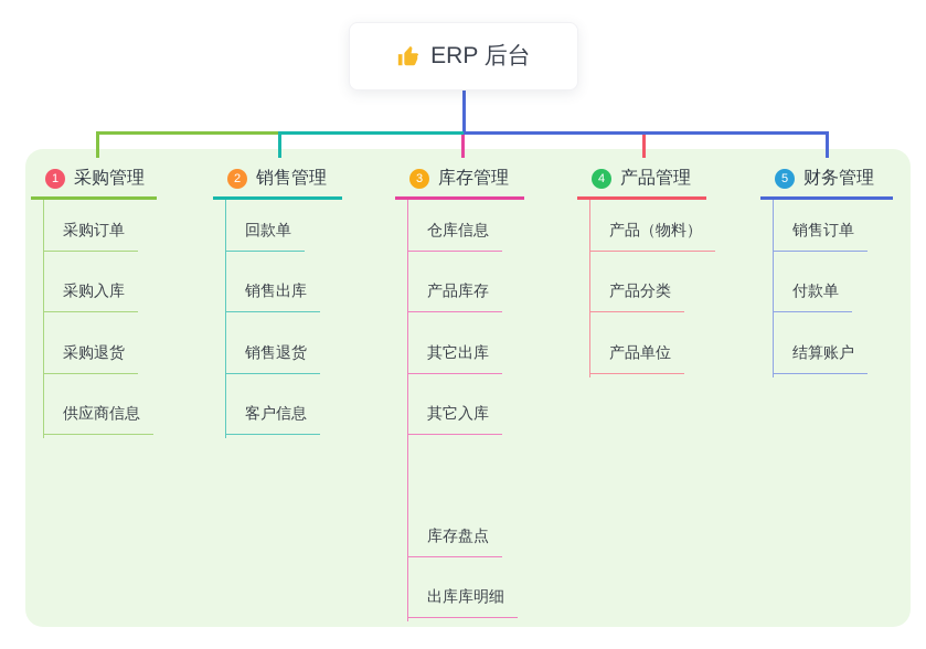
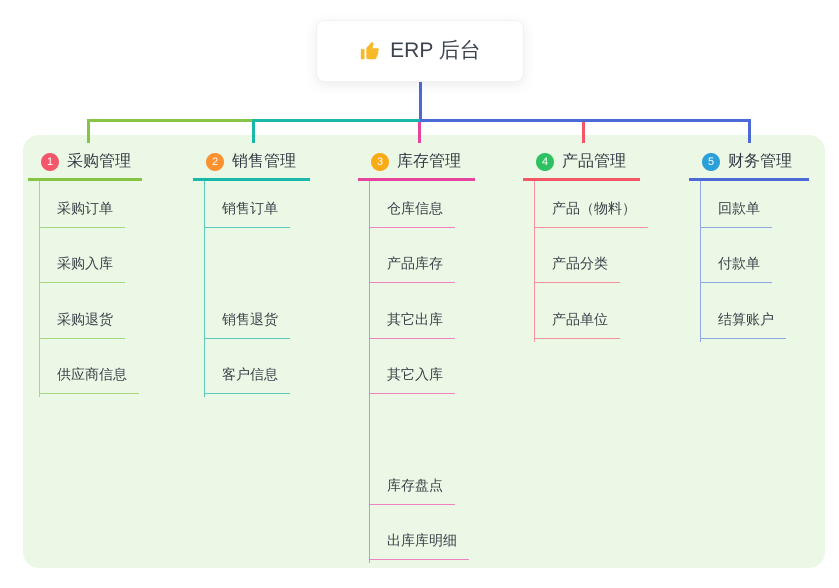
  ERP 后台
  1
  采购管理
  采购订单
  采购入库
  采购退货
  供应商信息
  2
  销售管理
- 回款单
+ 销售订单
- 销售出库
  销售退货
  客户信息
  3
  库存管理
  仓库信息
  产品库存
  其它出库
  其它入库
  库存盘点
  出库库明细
  4
  产品管理
  产品（物料）
  产品分类
  产品单位
  5
  财务管理
- 销售订单
+ 回款单
  付款单
  结算账户
